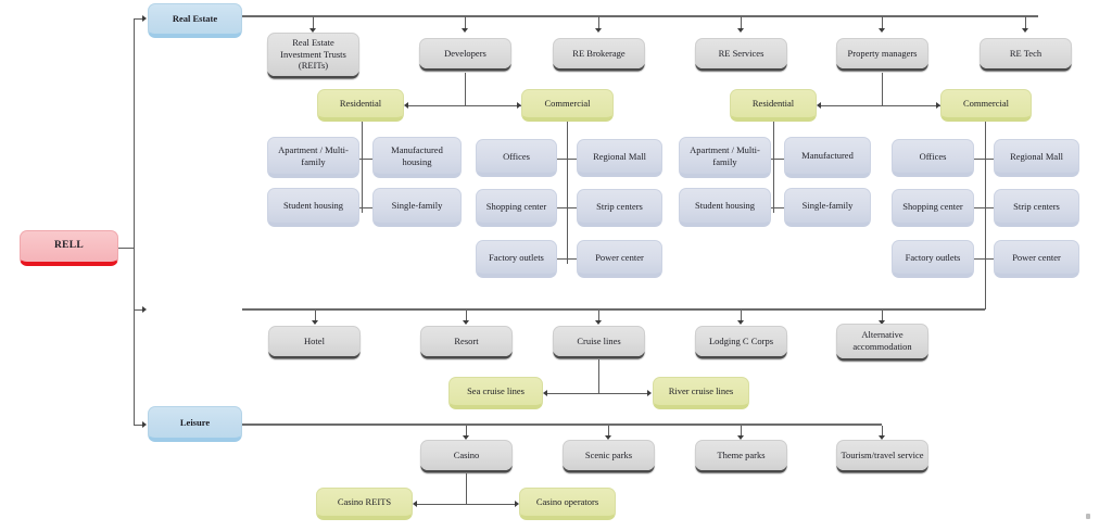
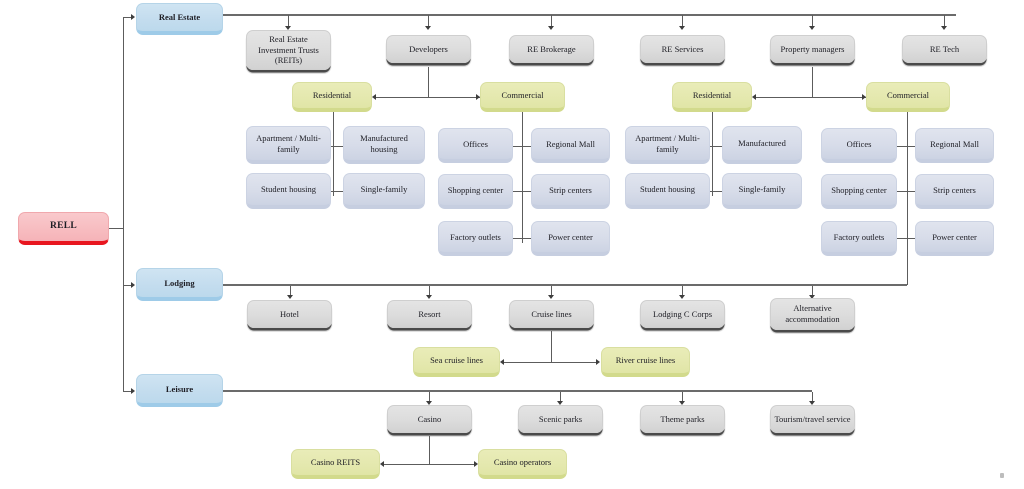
  RELL
  Real Estate
+ Lodging
  Leisure
  Real Estate
  Investment Trusts
  (REITs)
  Developers
  RE Brokerage
  RE Services
  Property managers
  RE Tech
  Residential
  Commercial
  Apartment / Multi-family
  Manufactured housing
  Student housing
  Single-family
  Offices
  Regional Mall
  Shopping center
  Strip centers
  Factory outlets
  Power center
  Residential
  Commercial
  Apartment / Multi-family
  Manufactured
  Student housing
  Single-family
  Offices
  Regional Mall
  Shopping center
  Strip centers
  Factory outlets
  Power center
  Hotel
  Resort
  Cruise lines
  Lodging C Corps
  Alternative accommodation
  Sea cruise lines
  River cruise lines
  Casino
  Scenic parks
  Theme parks
  Tourism/travel service
  Casino REITS
  Casino operators
